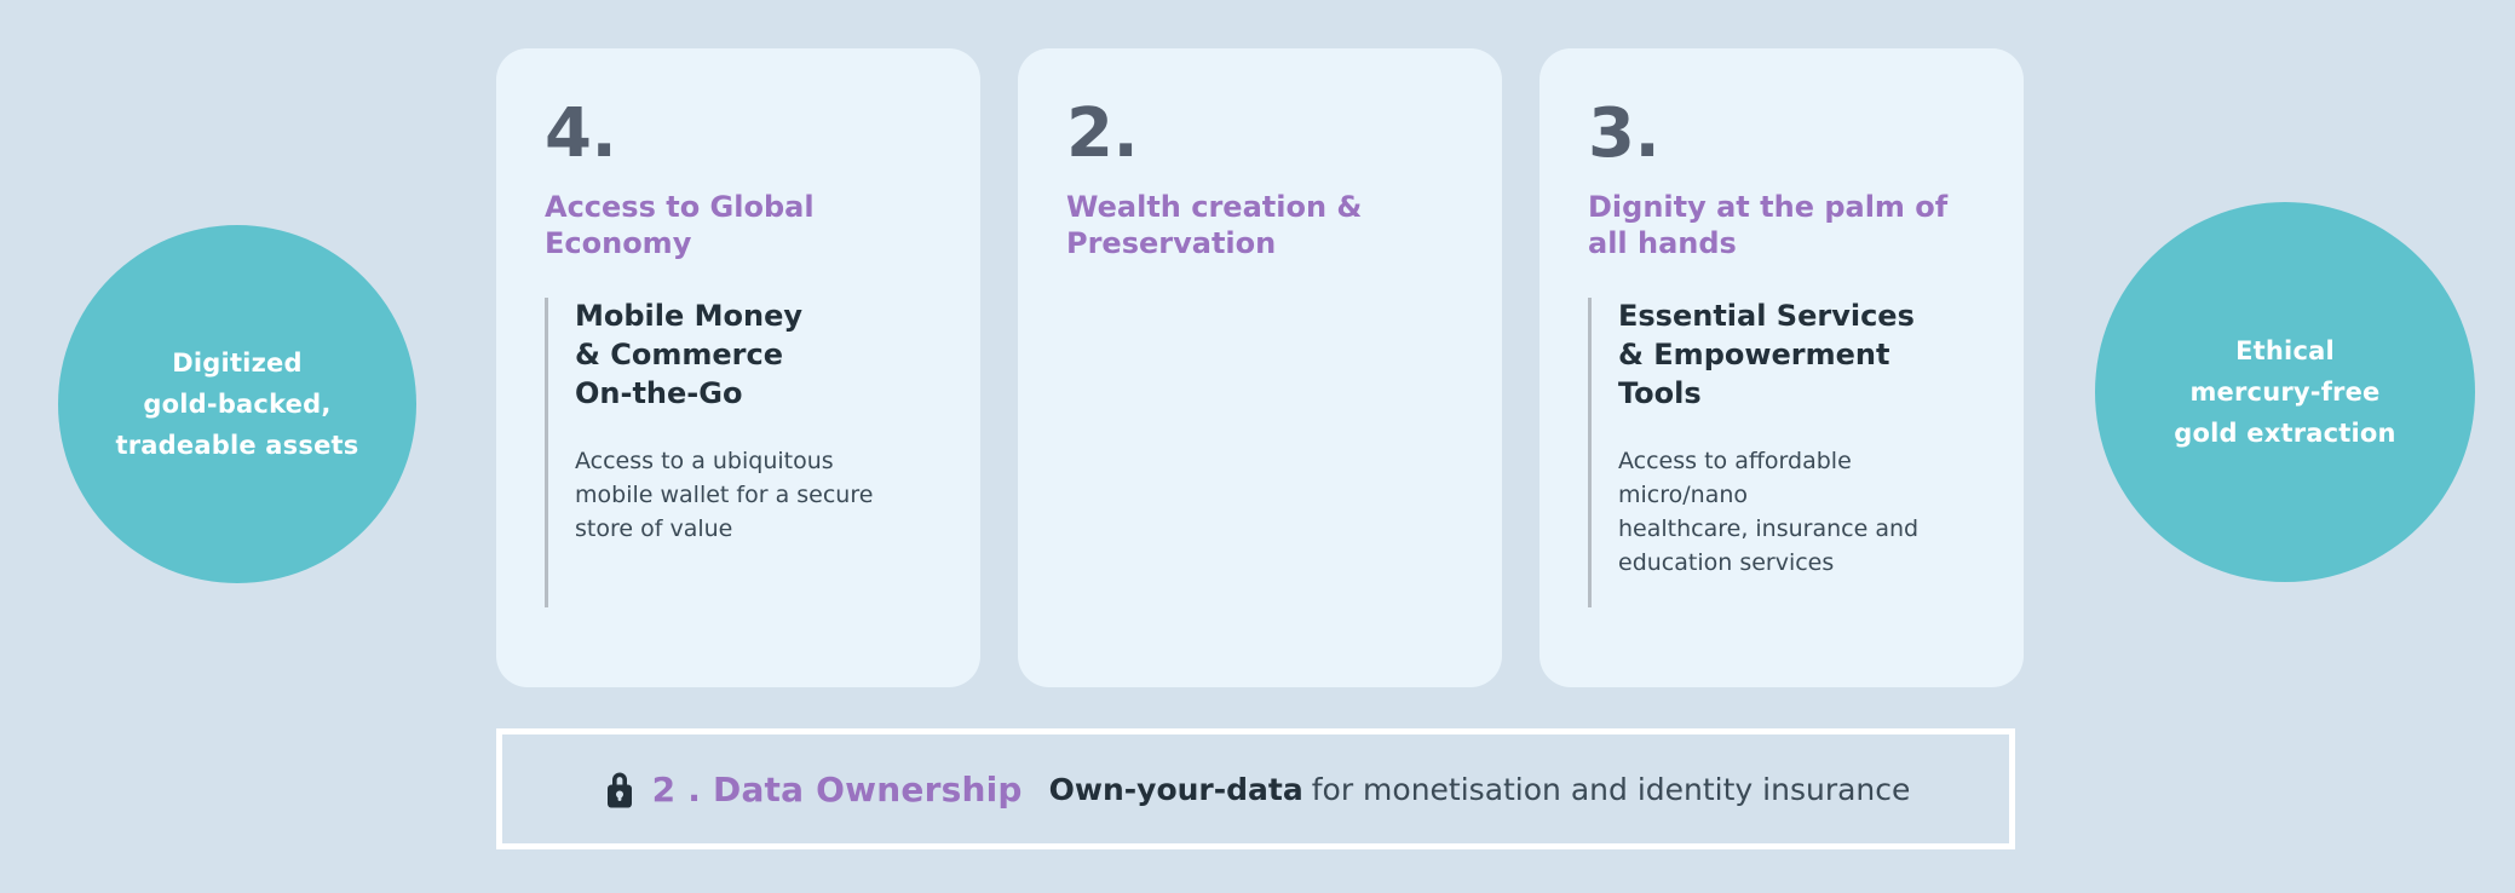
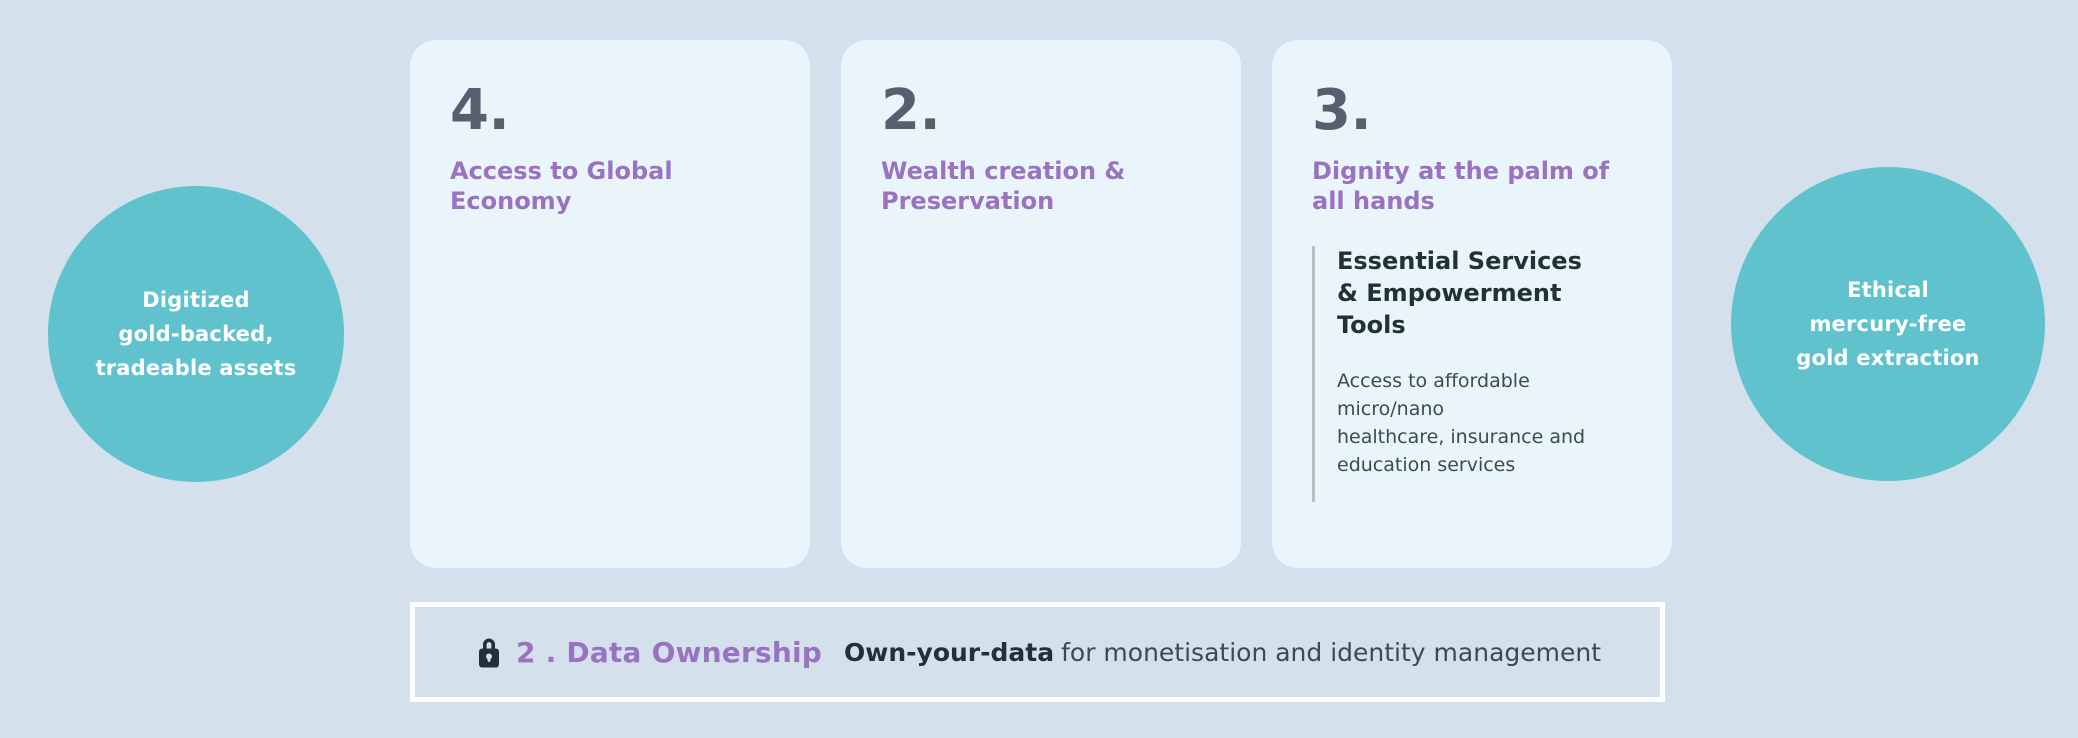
  Digitized
  gold-backed,
  tradeable assets
  Ethical
  mercury-free
  gold extraction
  4.
  Access to Global
  Economy
- Mobile Money
- & Commerce
- On-the-Go
- Access to a ubiquitous
- mobile wallet for a secure
- store of value
  2.
  Wealth creation &
  Preservation
  3.
  Dignity at the palm of
  all hands
  Essential Services
  & Empowerment Tools
  Access to affordable micro/nano
  healthcare, insurance and
  education services
  2 . Data Ownership
  Own-your-data
- for monetisation and identity insurance
+ for monetisation and identity management
